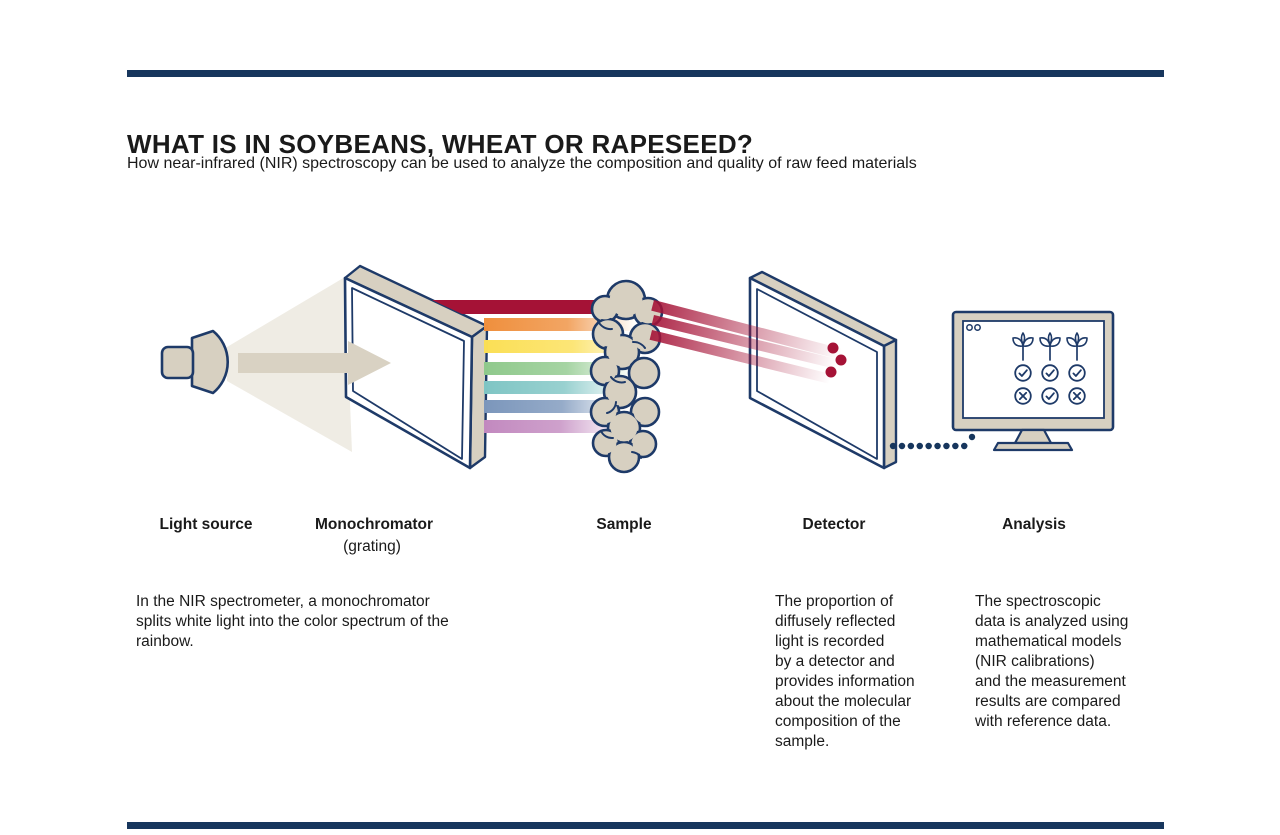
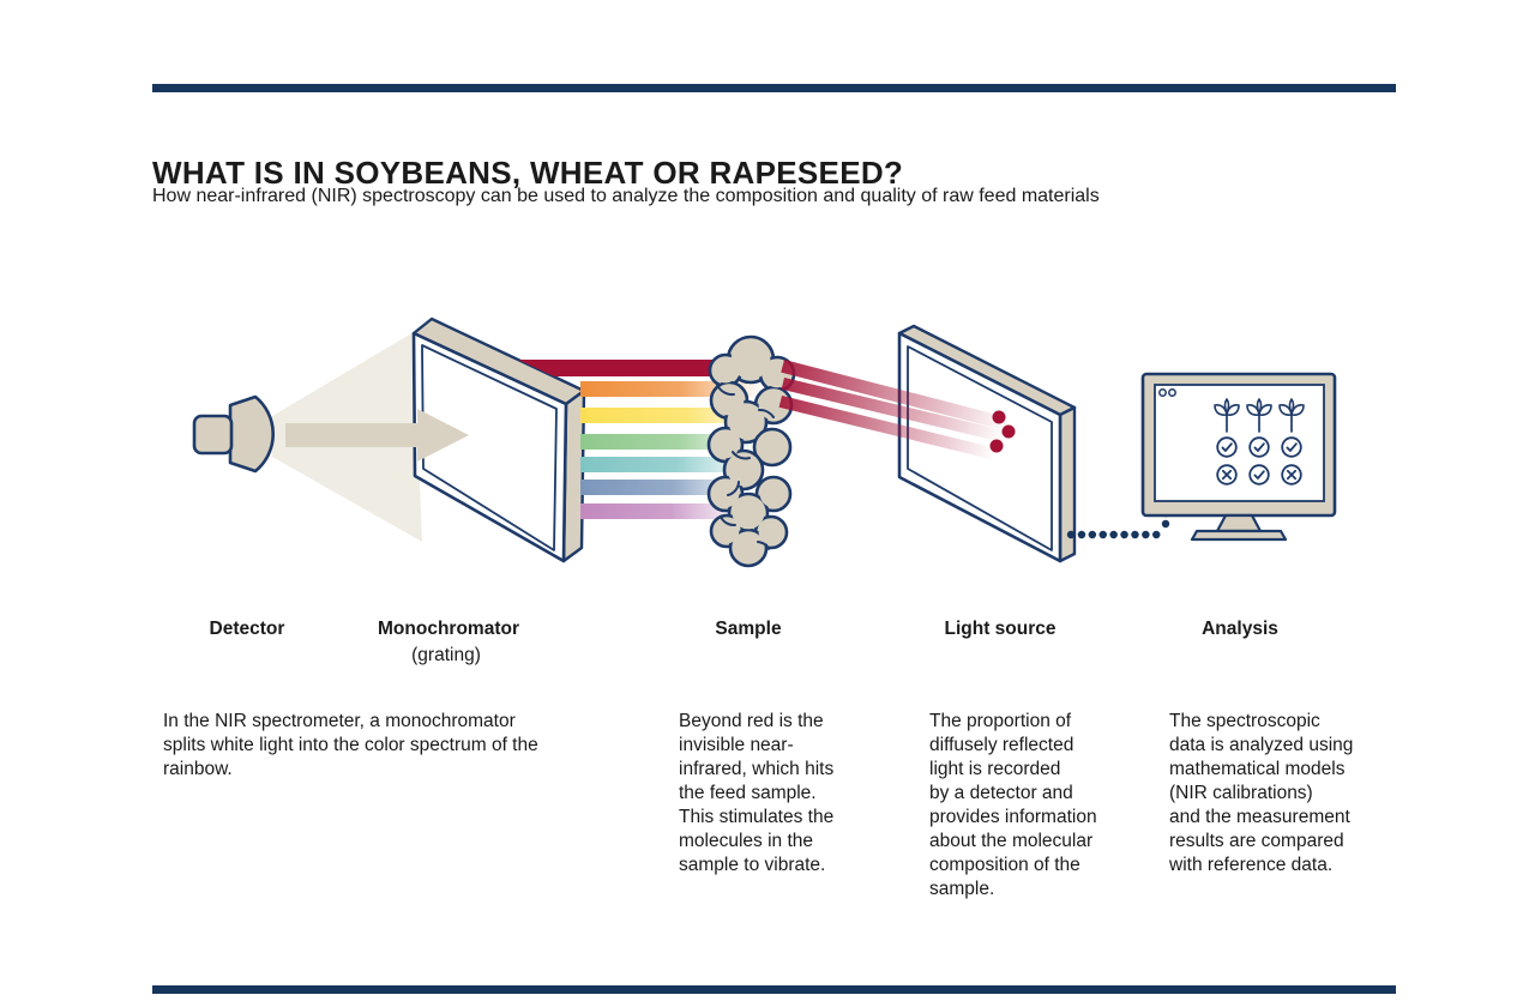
  WHAT IS IN SOYBEANS, WHEAT OR RAPESEED?
  How near-infrared (NIR) spectroscopy can be used to analyze the composition and quality of raw feed materials
- Light source
+ Detector
  Monochromator
  (grating)
  Sample
- Detector
+ Light source
  Analysis
  In the NIR spectrometer, a monochromator
  splits white light into the color spectrum of the
  rainbow.
+ Beyond red is the
+ invisible near-
+ infrared, which hits
+ the feed sample.
+ This stimulates the
+ molecules in the
+ sample to vibrate.
  The proportion of
  diffusely reflected
  light is recorded
  by a detector and
  provides information
  about the molecular
  composition of the
  sample.
  The spectroscopic
  data is analyzed using
  mathematical models
  (NIR calibrations)
  and the measurement
  results are compared
  with reference data.
